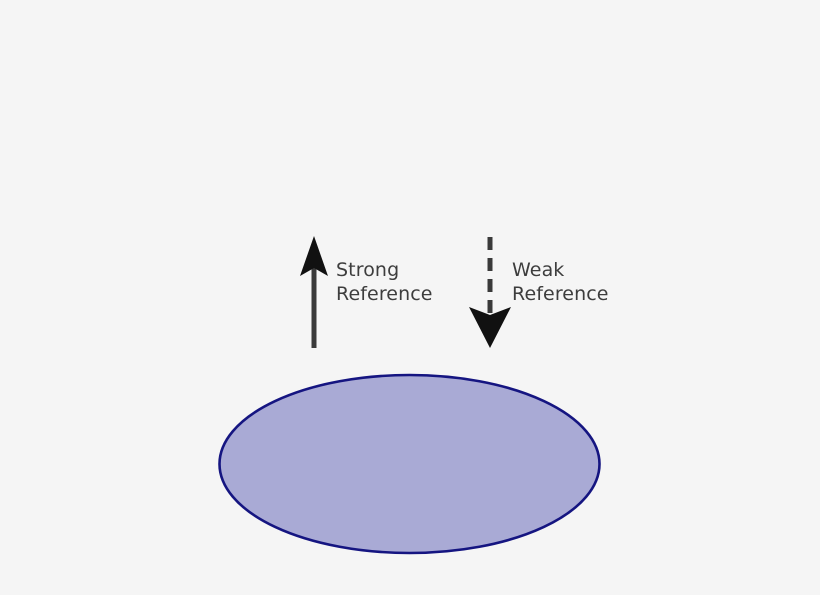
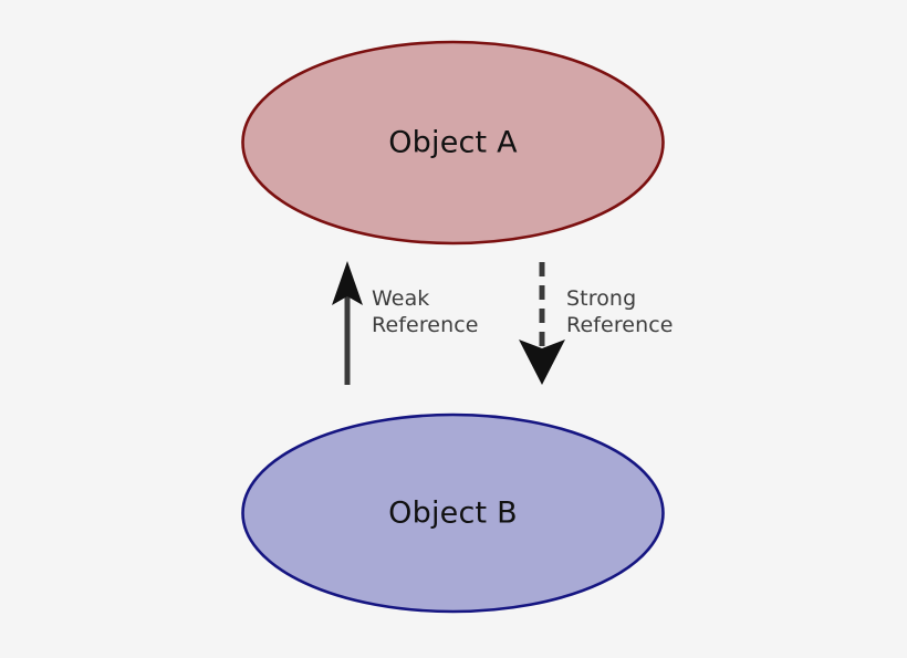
+ Object A
- Strong
+ Weak
  Reference
- Weak
+ Strong
  Reference
+ Object B
